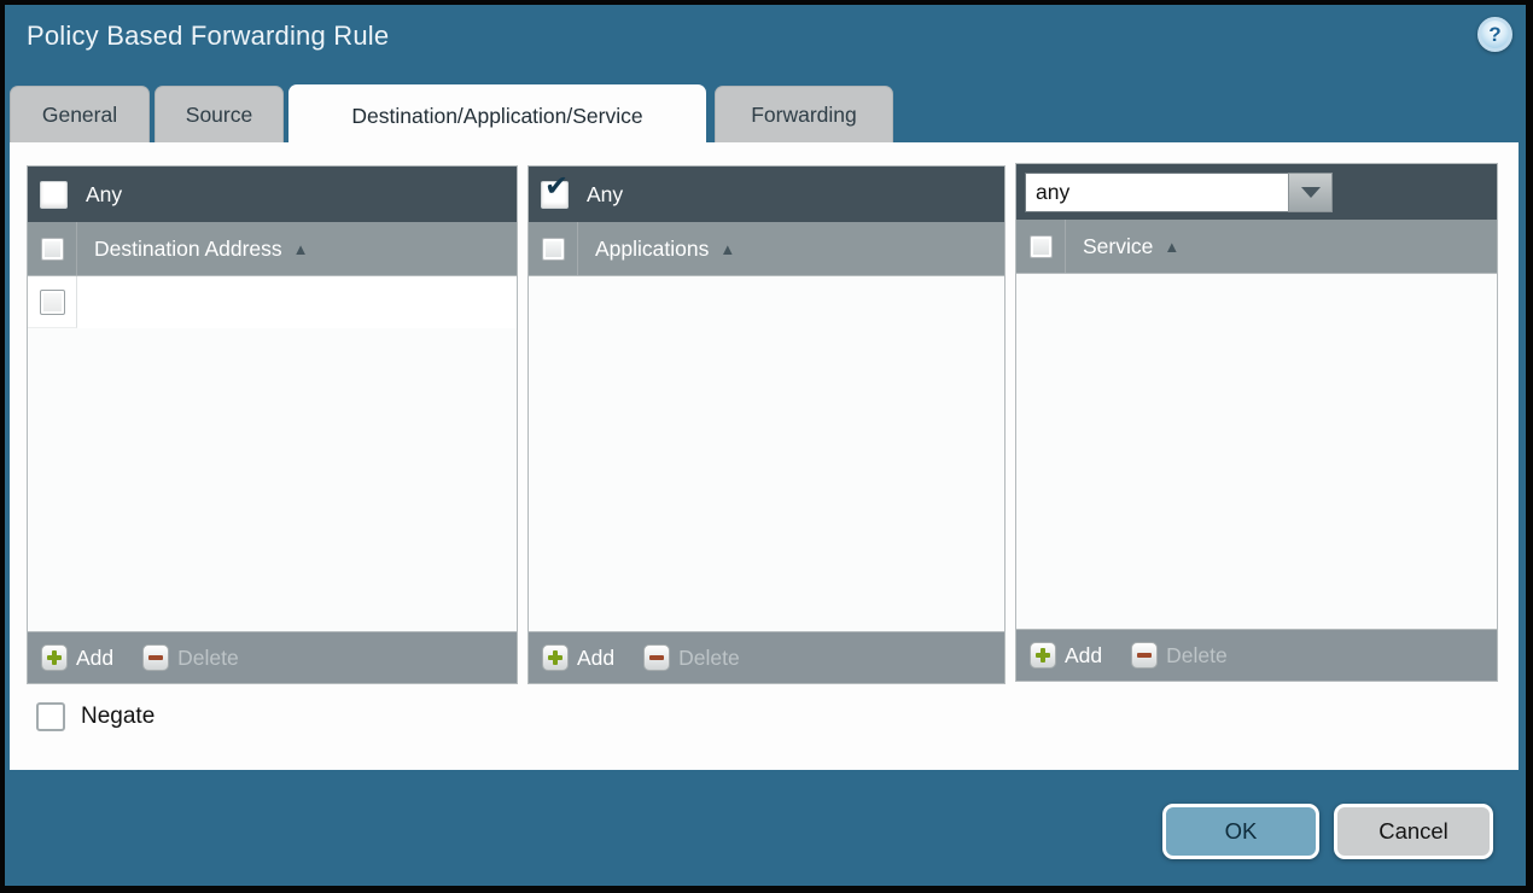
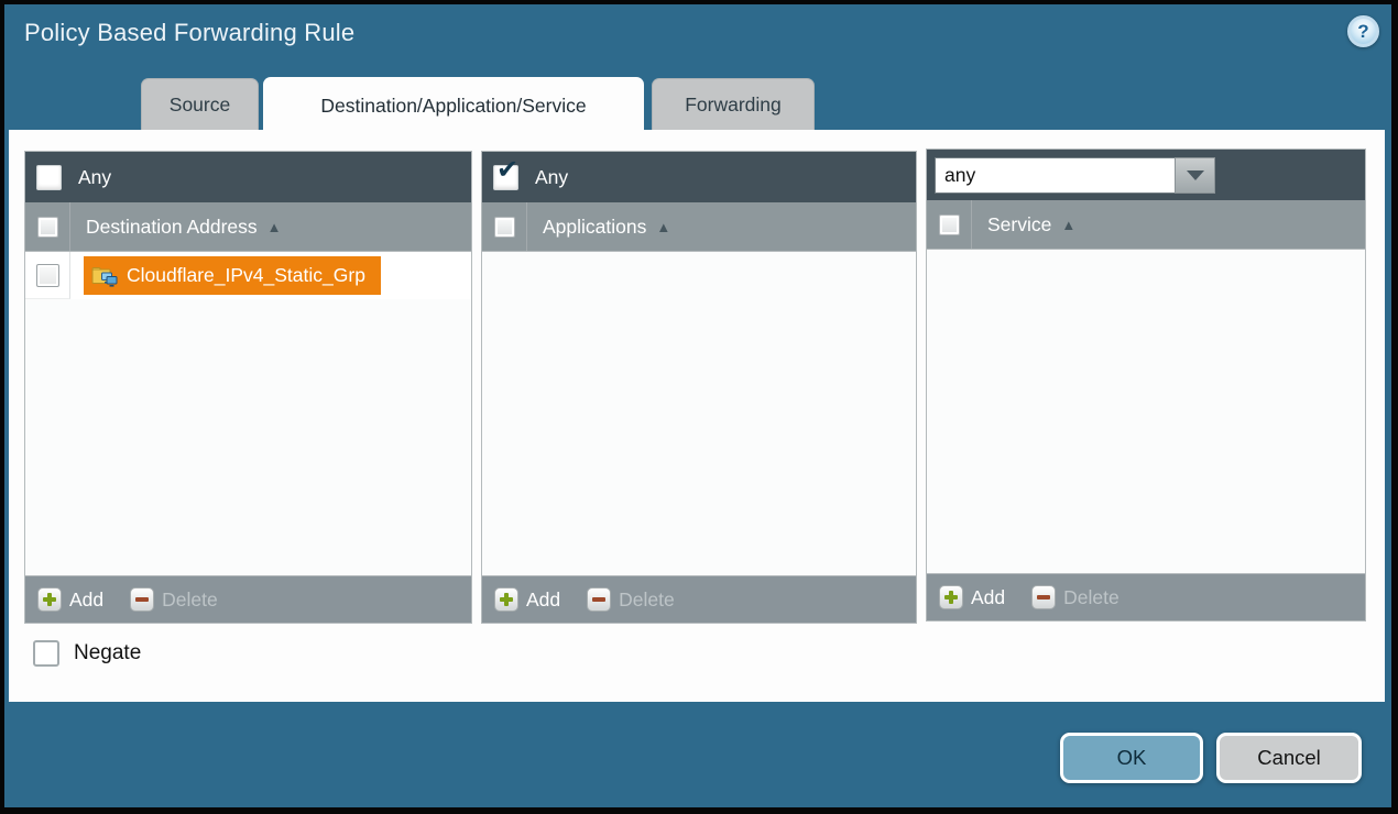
  Policy Based Forwarding Rule
  ?
- General
  Source
  Destination/Application/Service
  Forwarding
  Any
  Destination Address
  ▲
+ Cloudflare_IPv4_Static_Grp
  Add
  Delete
  ✔
  Any
  Applications
  ▲
  Add
  Delete
  any
  Service
  ▲
  Add
  Delete
  Negate
  OK
  Cancel
